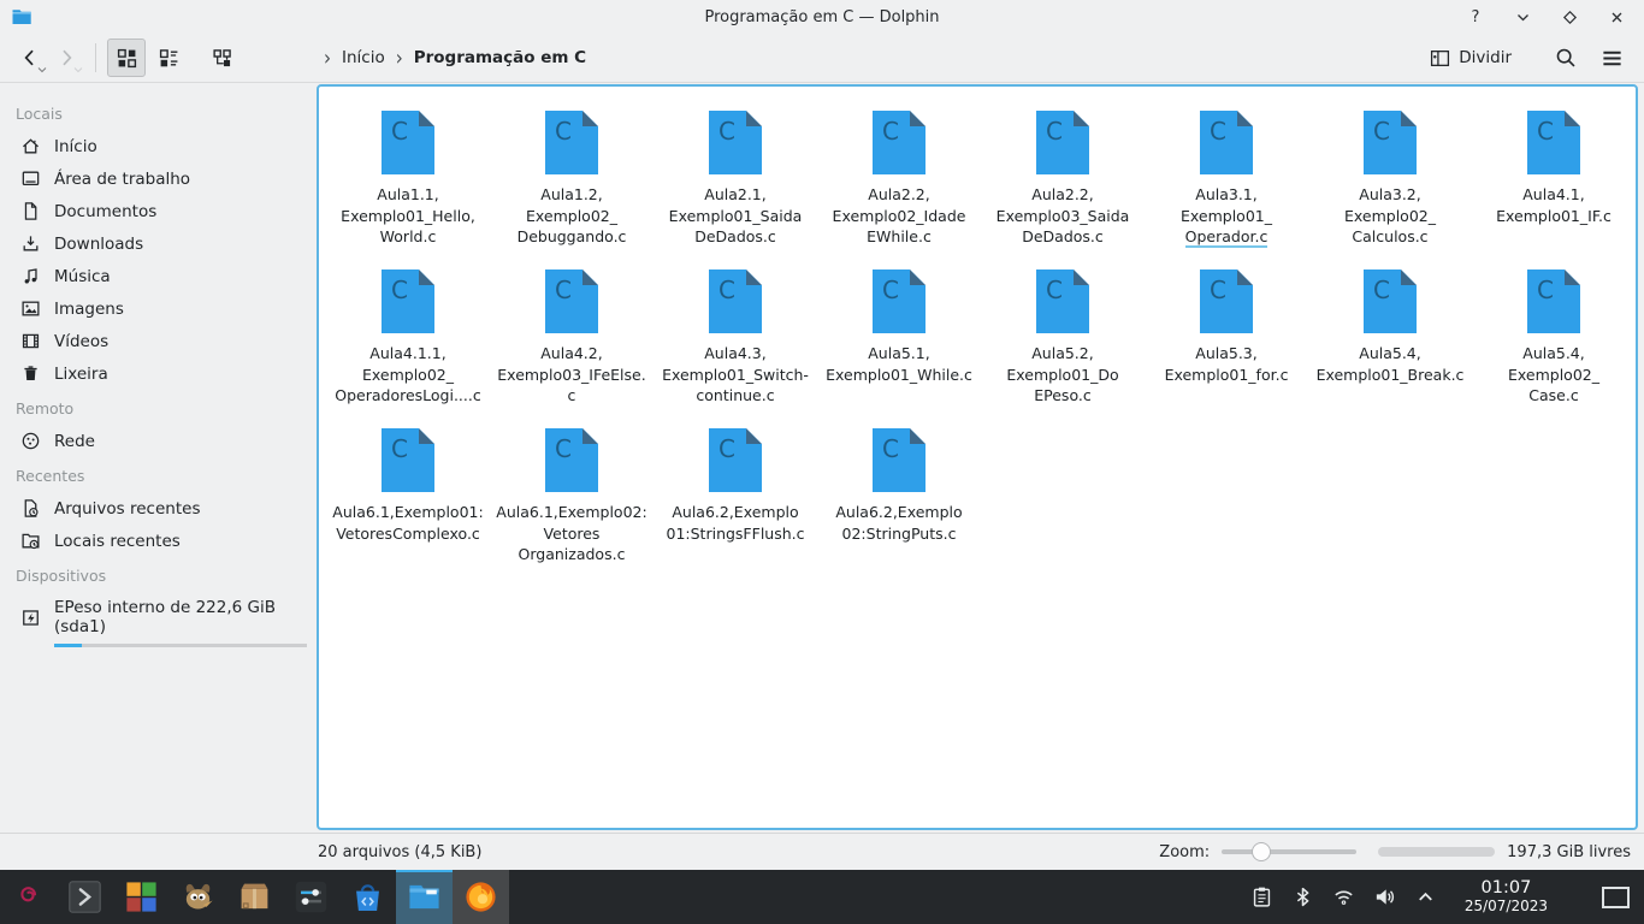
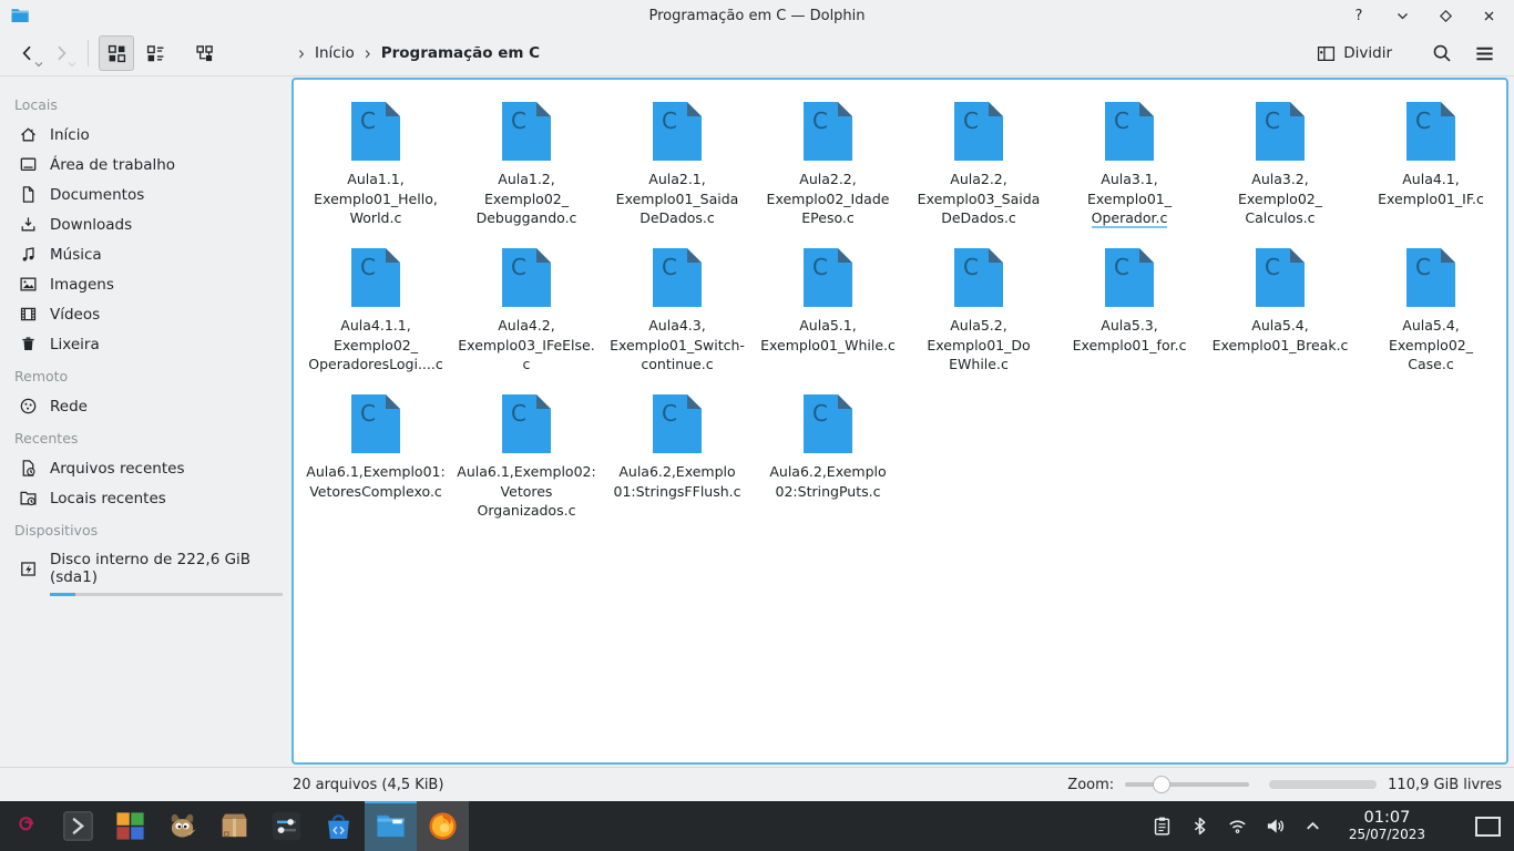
  Programação em C — Dolphin
  ?
  ›
  Início
  ›
  Programação em C
  Dividir
  Locais
  Início
  Área de trabalho
  Documentos
  Downloads
  Música
  Imagens
  Vídeos
  Lixeira
  Remoto
  Rede
  Recentes
  Arquivos recentes
  Locais recentes
  Dispositivos
- EPeso interno de 222,6 GiB (sda1)
+ Disco interno de 222,6 GiB (sda1)
  C
  Aula1.1,
  Exemplo01_Hello,
  World.c
  C
  Aula1.2,
  Exemplo02_
  Debuggando.c
  C
  Aula2.1,
  Exemplo01_Saida
  DeDados.c
  C
  Aula2.2,
  Exemplo02_Idade
- EWhile.c
+ EPeso.c
  C
  Aula2.2,
  Exemplo03_Saida
  DeDados.c
  C
  Aula3.1,
  Exemplo01_
  Operador.c
  C
  Aula3.2,
  Exemplo02_
  Calculos.c
  C
  Aula4.1,
  Exemplo01_IF.c
  C
  Aula4.1.1,
  Exemplo02_
  OperadoresLogi....c
  C
  Aula4.2,
  Exemplo03_IFeElse.
  c
  C
  Aula4.3,
  Exemplo01_Switch-
  continue.c
  C
  Aula5.1,
  Exemplo01_While.c
  C
  Aula5.2,
  Exemplo01_Do
- EPeso.c
+ EWhile.c
  C
  Aula5.3,
  Exemplo01_for.c
  C
  Aula5.4,
  Exemplo01_Break.c
  C
  Aula5.4,
  Exemplo02_
  Case.c
  C
  Aula6.1,Exemplo01:
  VetoresComplexo.c
  C
  Aula6.1,Exemplo02:
  Vetores
  Organizados.c
  C
  Aula6.2,Exemplo
  01:StringsFFlush.c
  C
  Aula6.2,Exemplo
  02:StringPuts.c
  20 arquivos (4,5 KiB)
  Zoom:
- 197,3 GiB livres
+ 110,9 GiB livres
  01:07
  25/07/2023
